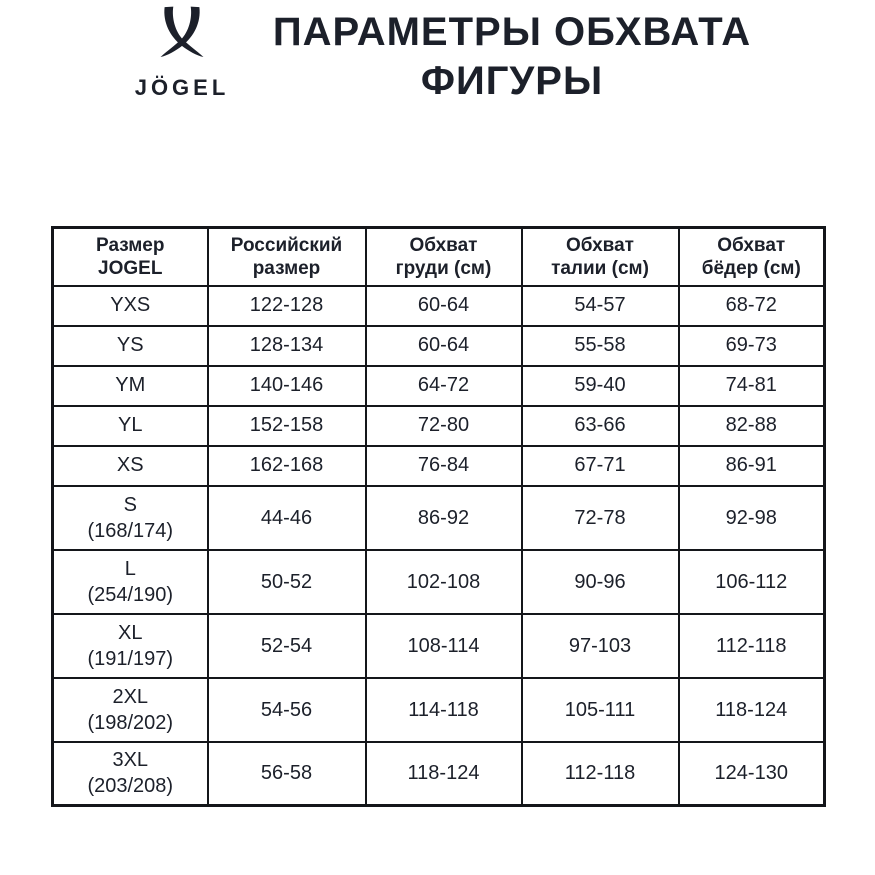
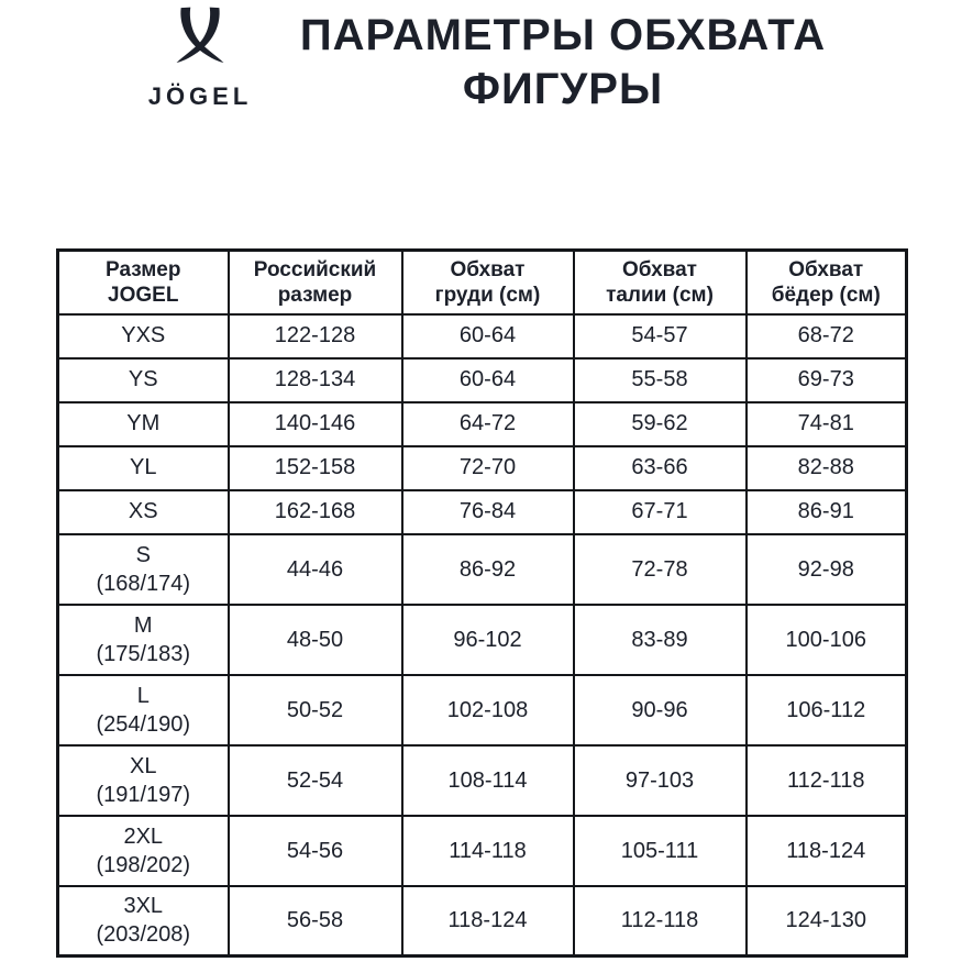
  JÖGEL
  ПАРАМЕТРЫ ОБХВАТА
  ФИГУРЫ
  РазмерJOGEL	Российскийразмер	Обхватгруди (см)	Обхватталии (см)	Обхватбёдер (см)
  YXS	122-128	60-64	54-57	68-72
  YS	128-134	60-64	55-58	69-73
- YM	140-146	64-72	59-40	74-81
+ YM	140-146	64-72	59-62	74-81
- YL	152-158	72-80	63-66	82-88
+ YL	152-158	72-70	63-66	82-88
  XS	162-168	76-84	67-71	86-91
  S(168/174)	44-46	86-92	72-78	92-98
+ M(175/183)	48-50	96-102	83-89	100-106
  L(254/190)	50-52	102-108	90-96	106-112
  XL(191/197)	52-54	108-114	97-103	112-118
  2XL(198/202)	54-56	114-118	105-111	118-124
  3XL(203/208)	56-58	118-124	112-118	124-130
